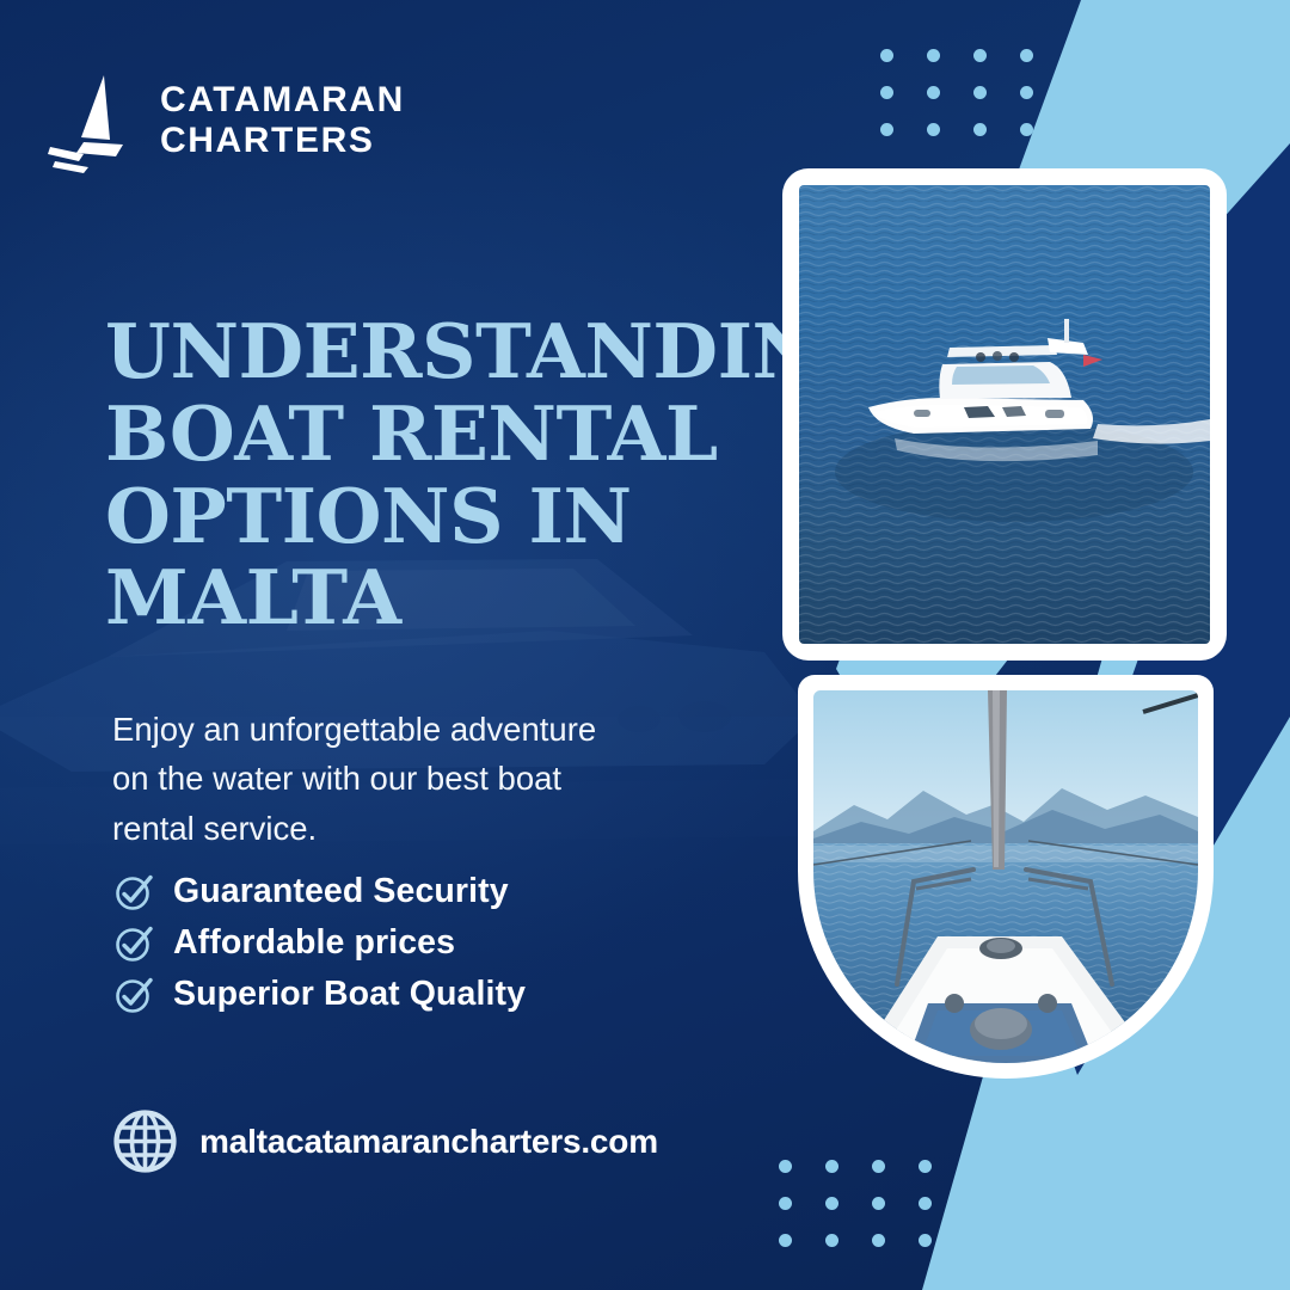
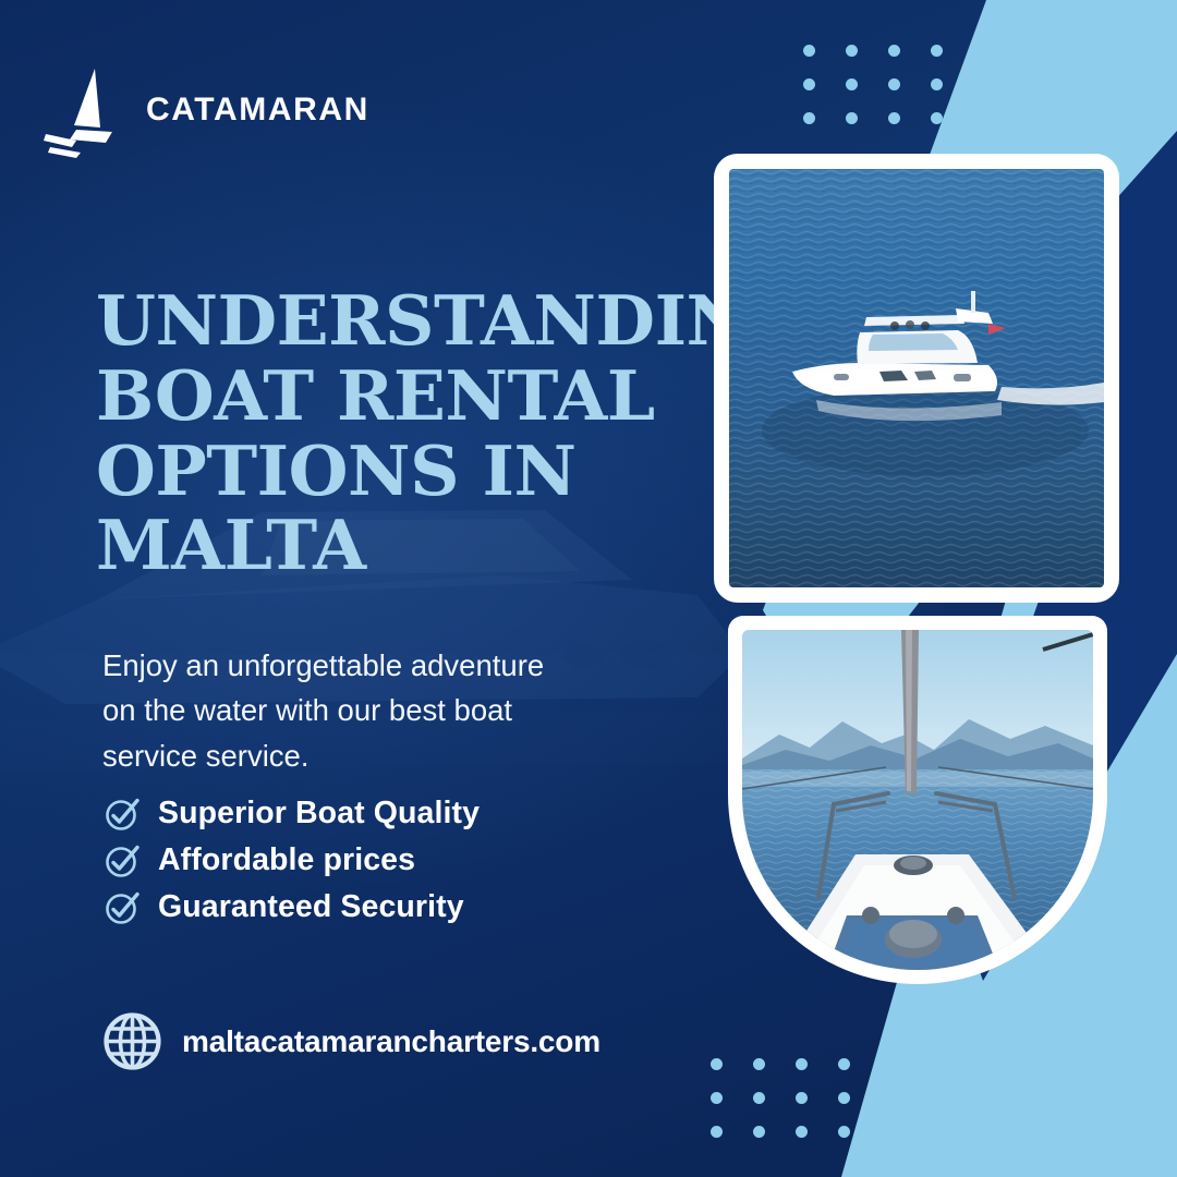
  CATAMARAN
- CHARTERS
  UNDERSTANDI BOAT RENTAL OPTIONS IN MALTA
- Enjoy an unforgettable adventure on the water with our best boat rental service.
+ Enjoy an unforgettable adventure on the water with our best boat service service.
- Guaranteed Security
+ Superior Boat Quality
  Affordable prices
- Superior Boat Quality
+ Guaranteed Security
  maltacatamarancharters.com
